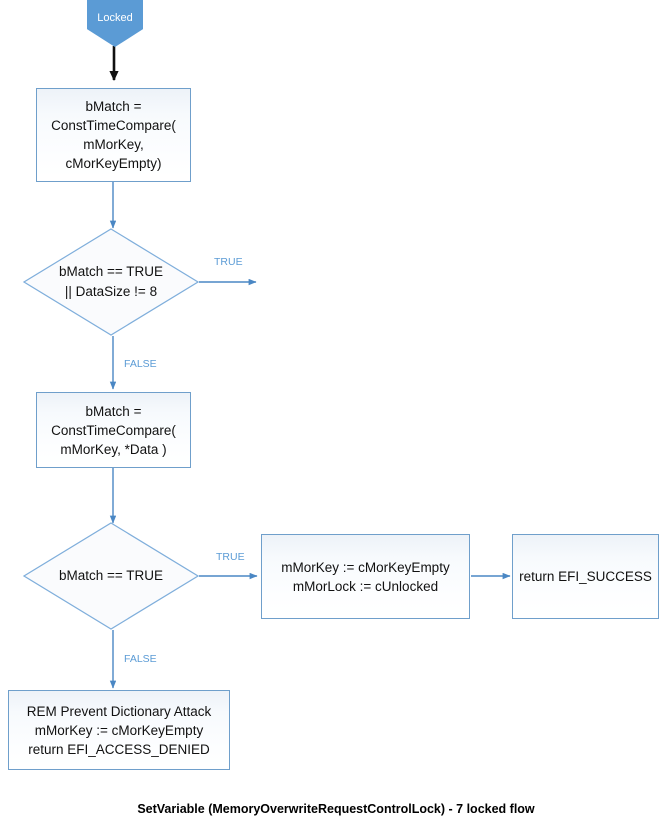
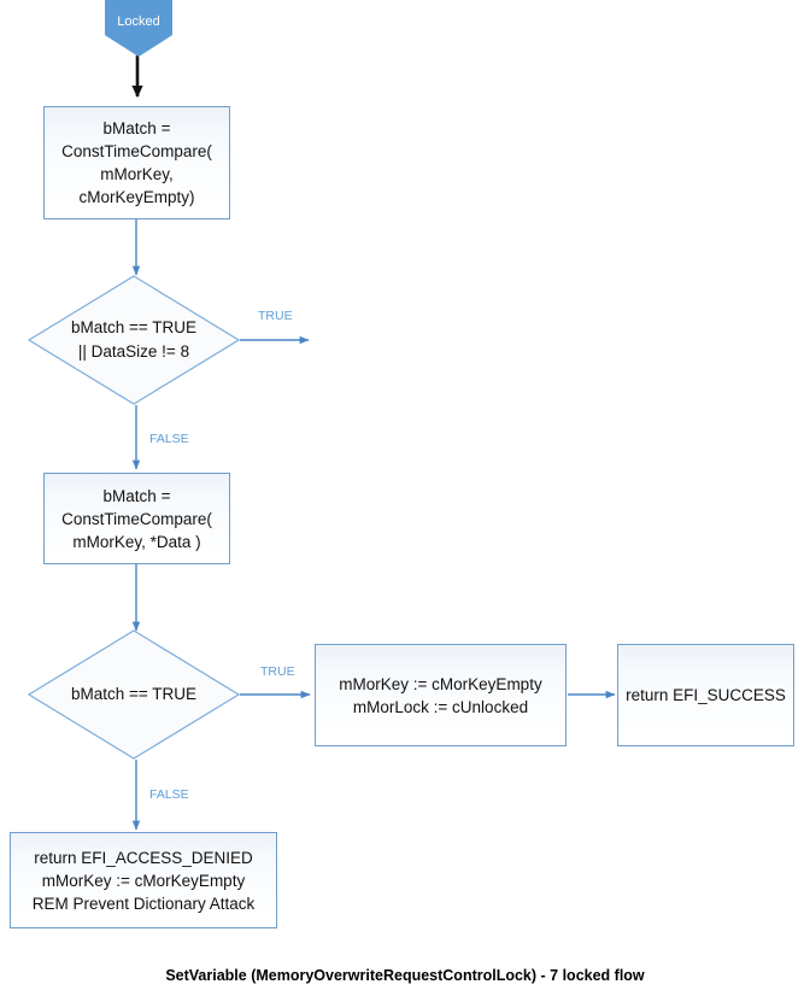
  Locked
  bMatch =
  ConstTimeCompare(
  mMorKey,
  cMorKeyEmpty)
  bMatch == TRUE
  || DataSize != 8
  TRUE
  FALSE
  bMatch =
  ConstTimeCompare(
  mMorKey, *Data )
  bMatch == TRUE
  TRUE
  FALSE
  mMorKey := cMorKeyEmpty
  mMorLock := cUnlocked
  return EFI_SUCCESS
- REM Prevent Dictionary Attack
+ return EFI_ACCESS_DENIED
  mMorKey := cMorKeyEmpty
- return EFI_ACCESS_DENIED
+ REM Prevent Dictionary Attack
  SetVariable (MemoryOverwriteRequestControlLock) - 7 locked flow
